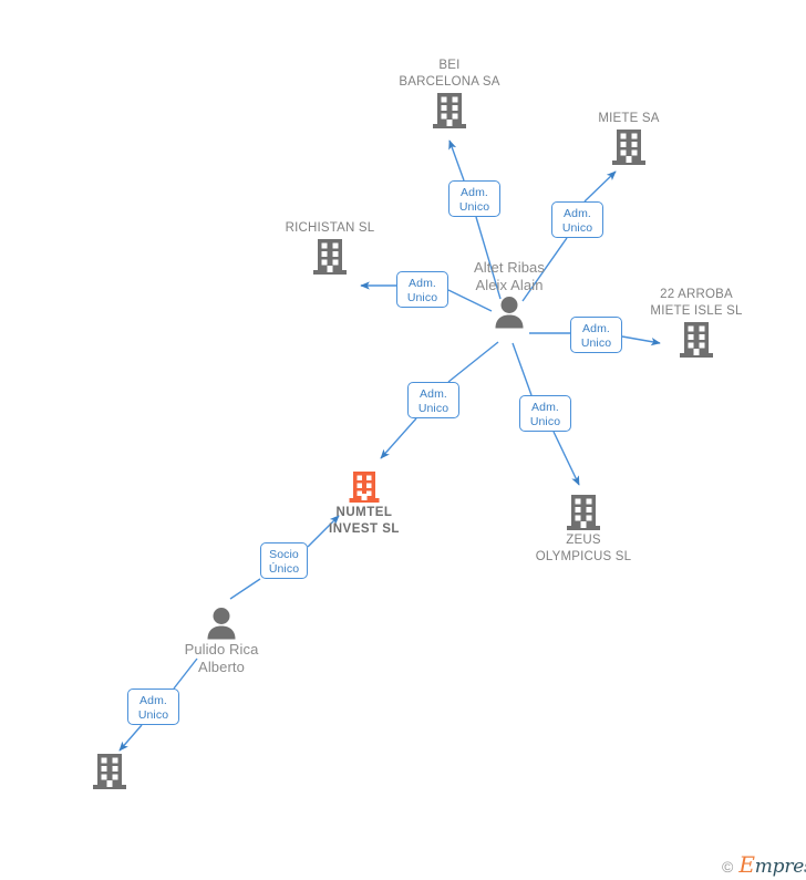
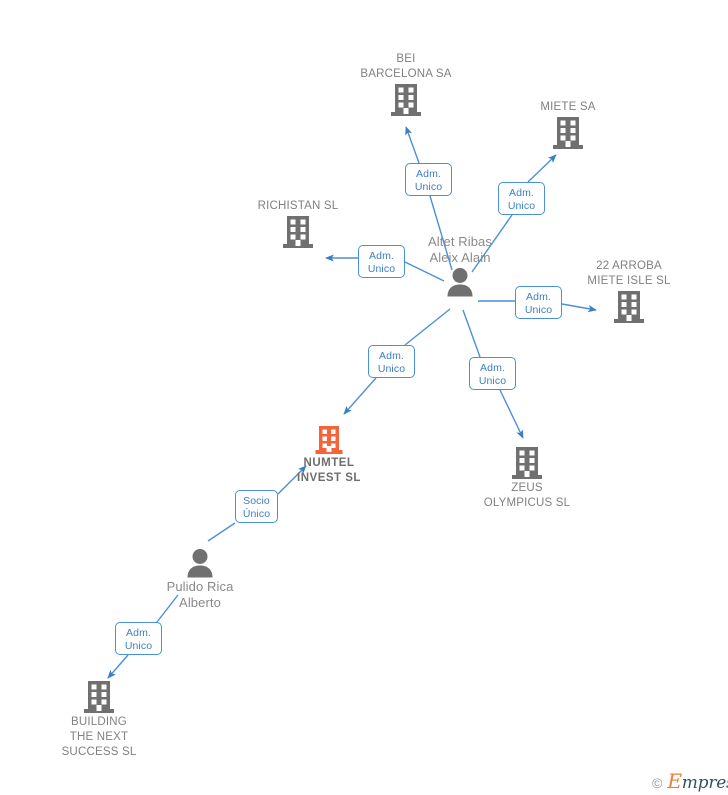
  BEI
  BARCELONA SA
  MIETE SA
  RICHISTAN SL
  22 ARROBA
  MIETE ISLE SL
  Altet Ribas
  Aleix Alain
  NUMTEL
  INVEST SL
  ZEUS
  OLYMPICUS SL
  Pulido Rica
  Alberto
+ BUILDING
+ THE NEXT
+ SUCCESS SL
  Adm.
  Unico
  Adm.
  Unico
  Adm.
  Unico
  Adm.
  Unico
  Adm.
  Unico
  Adm.
  Unico
  Socio
  Único
  Adm.
  Unico
  ©
